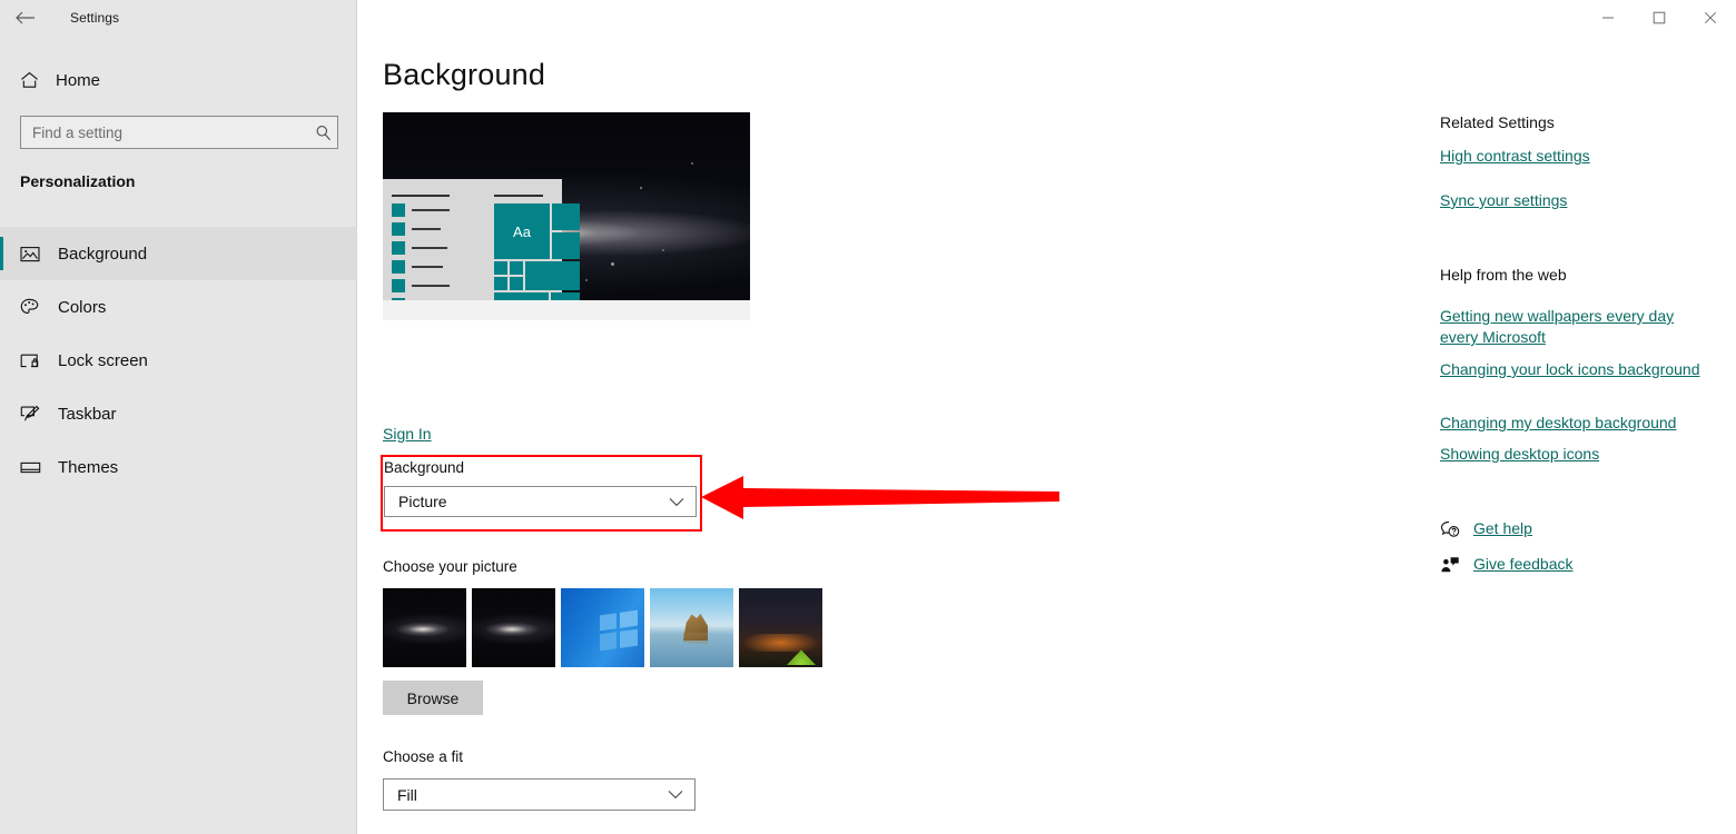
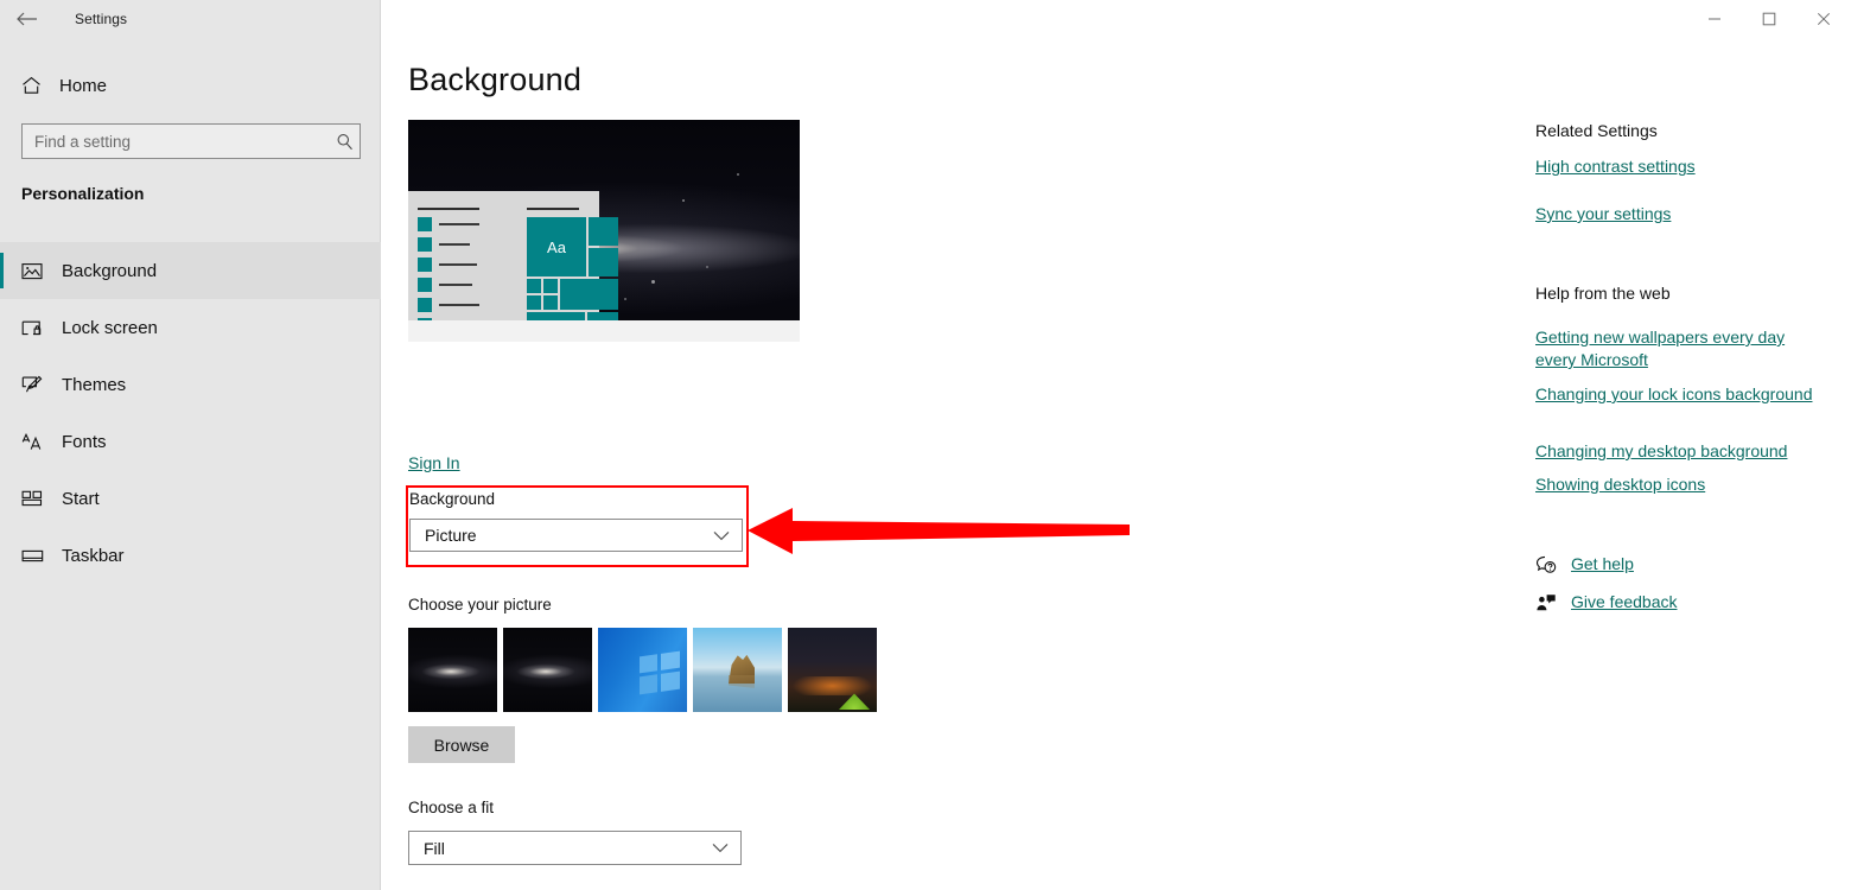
  Settings
  Home
  Find a setting
  Personalization
  Background
- Colors
  Lock screen
- Taskbar
+ Themes
+ Fonts
+ Start
- Themes
+ Taskbar
  Background
  Aa
  Sign In
  Background
  Picture
  Choose your picture
  Browse
  Choose a fit
  Fill
  Related Settings
  High contrast settings
  Sync your settings
  Help from the web
  Getting new wallpapers every day every Microsoft
  Changing your lock icons background
  Changing my desktop background
  Showing desktop icons
  Get help
  Give feedback
